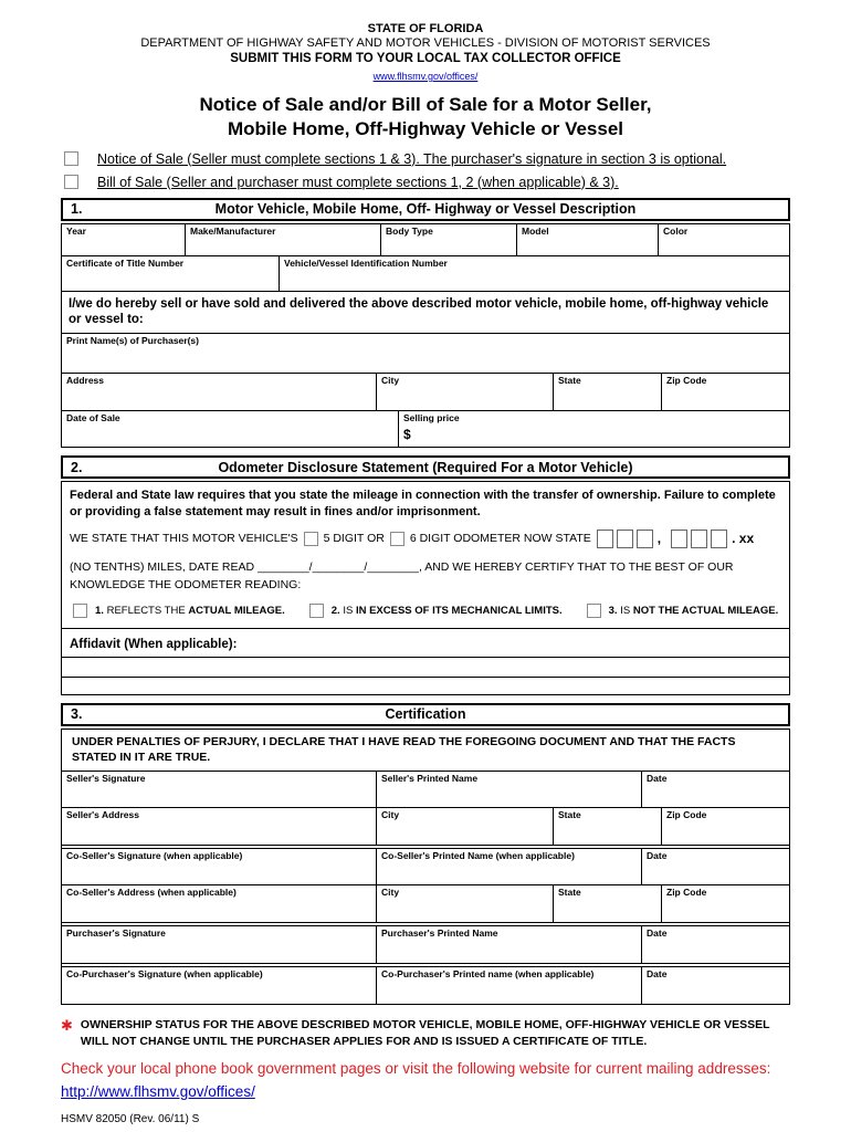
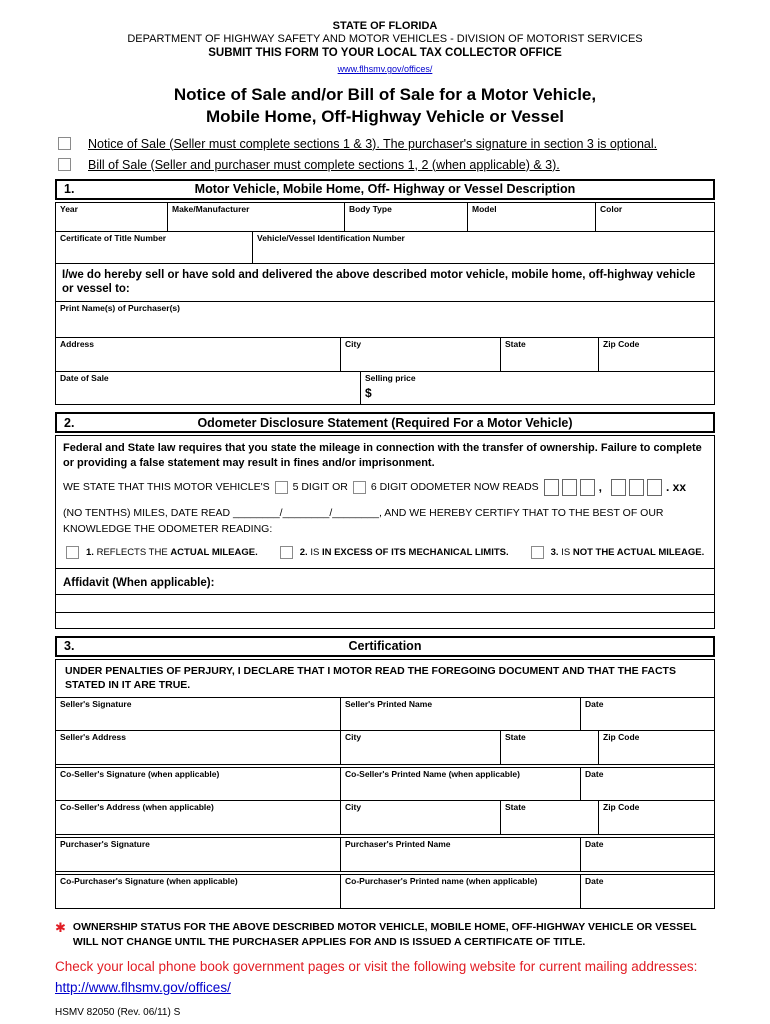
  STATE OF FLORIDA
  DEPARTMENT OF HIGHWAY SAFETY AND MOTOR VEHICLES - DIVISION OF MOTORIST SERVICES
  SUBMIT THIS FORM TO YOUR LOCAL TAX COLLECTOR OFFICE
  www.flhsmv.gov/offices/
- Notice of Sale and/or Bill of Sale for a Motor Seller,
+ Notice of Sale and/or Bill of Sale for a Motor Vehicle,
  Mobile Home, Off-Highway Vehicle or Vessel
  Notice of Sale (Seller must complete sections 1 & 3). The purchaser's signature in section 3 is optional.
  Bill of Sale (Seller and purchaser must complete sections 1, 2 (when applicable) & 3).
  1.
  Motor Vehicle, Mobile Home, Off- Highway or Vessel Description
  Year
  Make/Manufacturer
  Body Type
  Model
  Color
  Certificate of Title Number
  Vehicle/Vessel Identification Number
  I/we do hereby sell or have sold and delivered the above described motor vehicle, mobile home, off-highway vehicle or vessel to:
  Print Name(s) of Purchaser(s)
  Address
  City
  State
  Zip Code
  Date of Sale
  Selling price
  $
  2.
  Odometer Disclosure Statement (Required For a Motor Vehicle)
  Federal and State law requires that you state the mileage in connection with the transfer of ownership. Failure to complete or providing a false statement may result in fines and/or imprisonment.
  WE STATE THAT THIS MOTOR VEHICLE'S
  5 DIGIT OR
- 6 DIGIT ODOMETER NOW STATE
+ 6 DIGIT ODOMETER NOW READS
  ,
  . xx
  (NO TENTHS) MILES, DATE READ ________/________/________, AND WE HEREBY CERTIFY THAT TO THE BEST OF OUR KNOWLEDGE THE ODOMETER READING:
  1. REFLECTS THE ACTUAL MILEAGE.
  2. IS IN EXCESS OF ITS MECHANICAL LIMITS.
  3. IS NOT THE ACTUAL MILEAGE.
  Affidavit (When applicable):
  3.
  Certification
- UNDER PENALTIES OF PERJURY, I DECLARE THAT I HAVE READ THE FOREGOING DOCUMENT AND THAT THE FACTS STATED IN IT ARE TRUE.
+ UNDER PENALTIES OF PERJURY, I DECLARE THAT I MOTOR READ THE FOREGOING DOCUMENT AND THAT THE FACTS STATED IN IT ARE TRUE.
  Seller's Signature
  Seller's Printed Name
  Date
  Seller's Address
  City
  State
  Zip Code
  Co-Seller's Signature (when applicable)
  Co-Seller's Printed Name (when applicable)
  Date
  Co-Seller's Address (when applicable)
  City
  State
  Zip Code
  Purchaser's Signature
  Purchaser's Printed Name
  Date
  Co-Purchaser's Signature (when applicable)
  Co-Purchaser's Printed name (when applicable)
  Date
  ✱
  OWNERSHIP STATUS FOR THE ABOVE DESCRIBED MOTOR VEHICLE, MOBILE HOME, OFF-HIGHWAY VEHICLE OR VESSEL WILL NOT CHANGE UNTIL THE PURCHASER APPLIES FOR AND IS ISSUED A CERTIFICATE OF TITLE.
  Check your local phone book government pages or visit the following website for current mailing addresses: http://www.flhsmv.gov/offices/
  HSMV 82050 (Rev. 06/11) S
